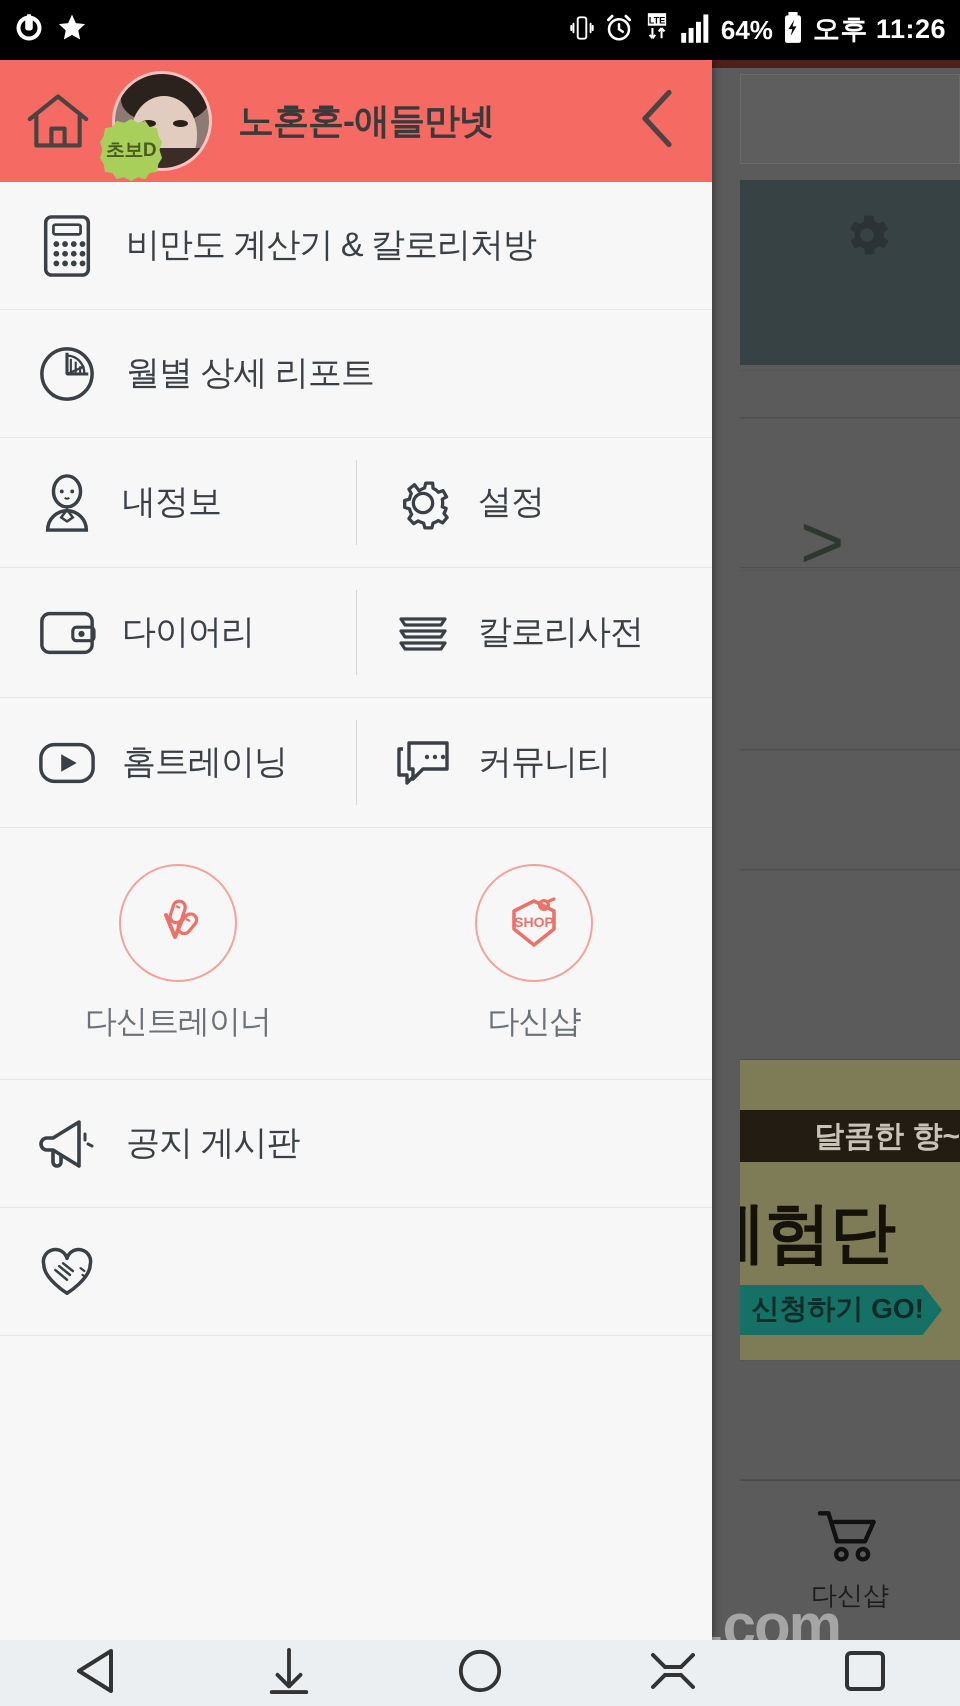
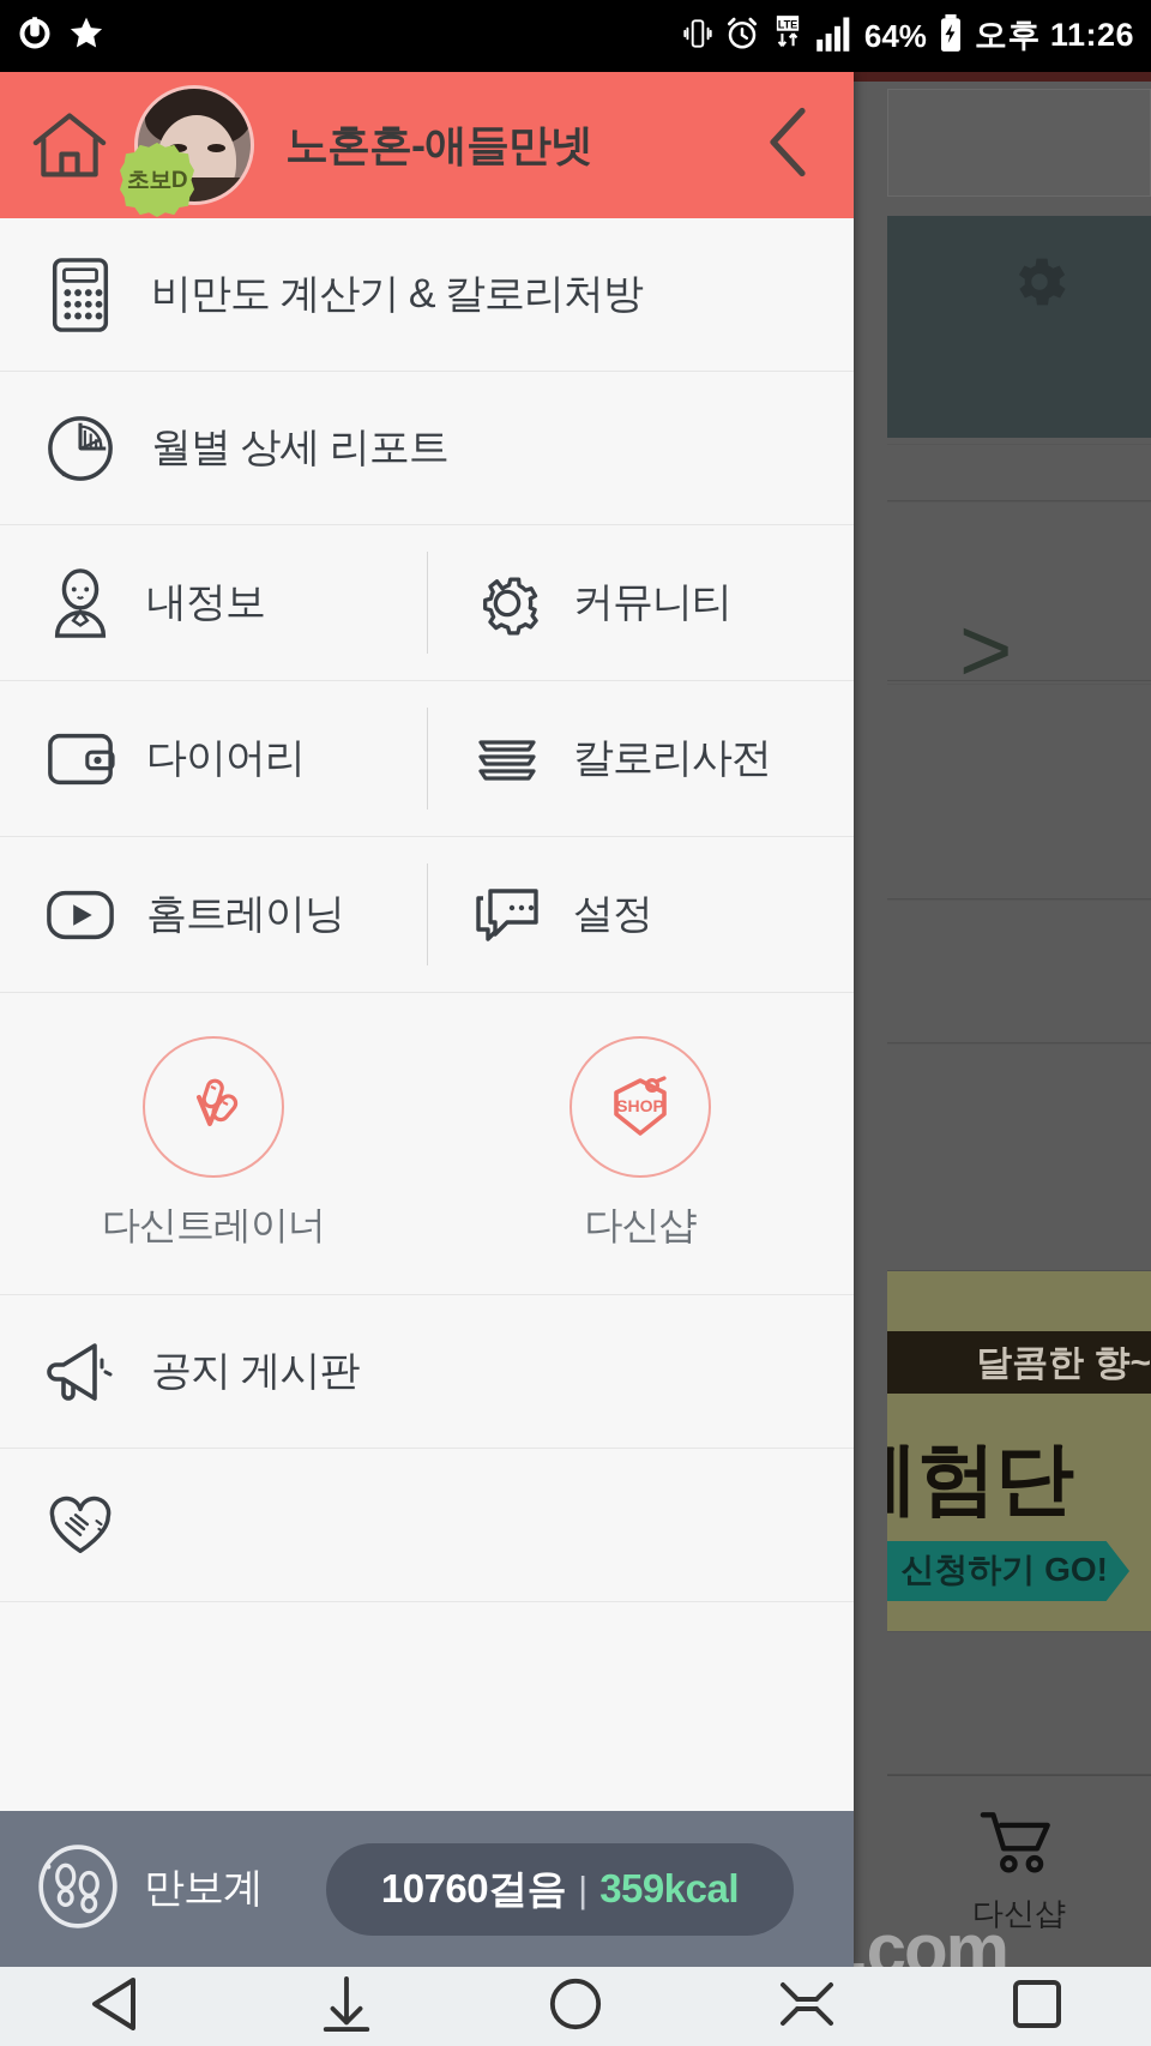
  LTE
  64%
  오후 11:26
  >
  달콤한 향~
  신청하기 GO!
  다신샵
  초보D
  노혼혼-애들만넷
  비만도 계산기 & 칼로리처방
  월별 상세 리포트
  내정보
- 설정
+ 커뮤니티
  다이어리
  칼로리사전
  홈트레이닝
- 커뮤니티
+ 설정
  다신트레이너
  SHOP
  다신샵
  공지 게시판
+ 만보계
+ 10760걸음
+ |
+ 359kcal
